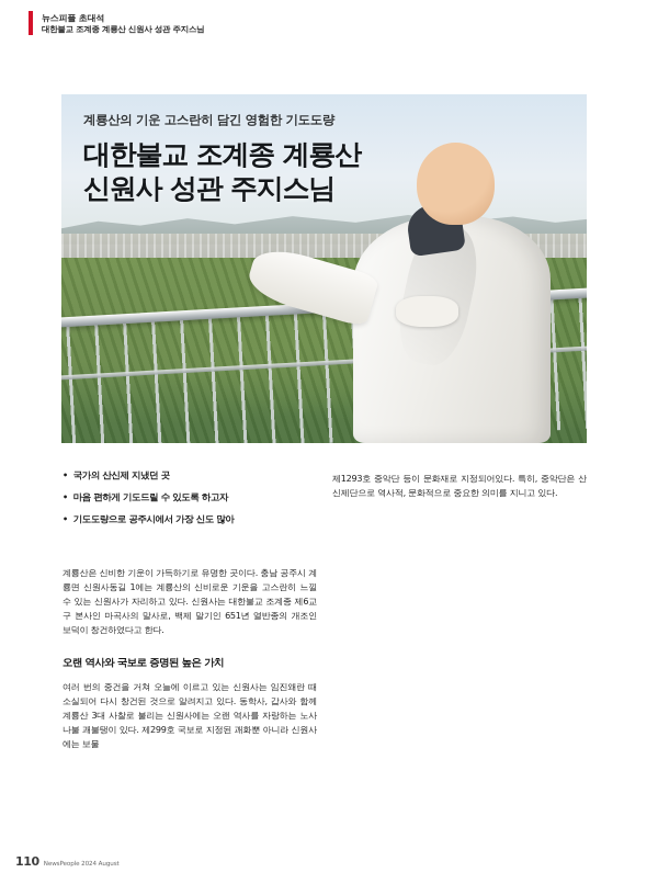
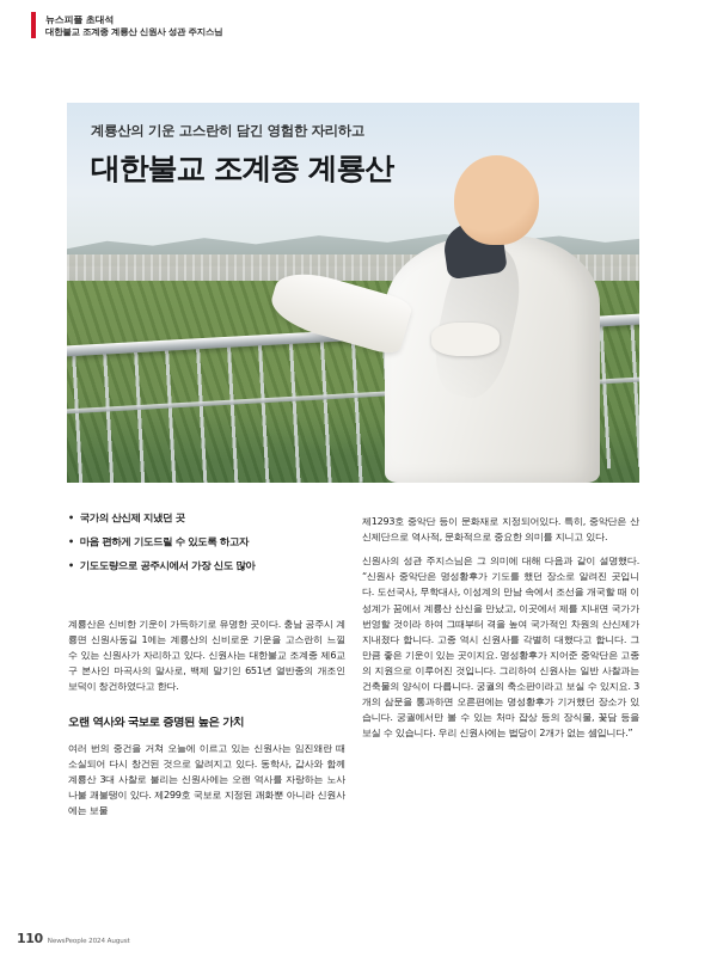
  뉴스피플 초대석
  대한불교 조계종 계룡산 신원사 성관 주지스님
- 계룡산의 기운 고스란히 담긴 영험한 기도도량
+ 계룡산의 기운 고스란히 담긴 영험한 자리하고
  대한불교 조계종 계룡산
- 신원사 성관 주지스님
  •
  국가의 산신제 지냈던 곳
  •
  마음 편하게 기도드릴 수 있도록 하고자
  •
  기도도량으로 공주시에서 가장 신도 많아
  계룡산은 신비한 기운이 가득하기로 유명한 곳이다. 충남 공주시 계룡면 신원사동길 1에는 계룡산의 신비로운 기운을 고스란히 느낄 수 있는 신원사가 자리하고 있다. 신원사는 대한불교 조계종 제6교구 본사인 마곡사의 말사로, 백제 말기인 651년 열반종의 개조인 보덕이 창건하였다고 한다.
  오랜 역사와 국보로 증명된 높은 가치
  여러 번의 중건을 거쳐 오늘에 이르고 있는 신원사는 임진왜란 때 소실되어 다시 창건된 것으로 알려지고 있다. 동학사, 갑사와 함께 계룡산 3대 사찰로 불리는 신원사에는 오랜 역사를 자랑하는 노사나불 괘불탱이 있다. 제299호 국보로 지정된 괘화뿐 아니라 신원사에는 보물
  제1293호 중악단 등이 문화재로 지정되어있다. 특히, 중악단은 산신제단으로 역사적, 문화적으로 중요한 의미를 지니고 있다.
+ 신원사의 성관 주지스님은 그 의미에 대해 다음과 같이 설명했다. “신원사 중악단은 명성황후가 기도를 했던 장소로 알려진 곳입니다. 도선국사, 무학대사, 이성계의 만남 속에서 조선을 개국할 때 이성계가 꿈에서 계룡산 산신을 만났고, 이곳에서 제를 지내면 국가가 번영할 것이라 하여 그때부터 격을 높여 국가적인 차원의 산신제가 지내졌다 합니다. 고종 역시 신원사를 각별히 대했다고 합니다. 그만큼 좋은 기운이 있는 곳이지요. 명성황후가 지어준 중악단은 고종의 지원으로 이루어진 것입니다. 그리하여 신원사는 일반 사찰과는 건축물의 양식이 다릅니다. 궁궐의 축소판이라고 보실 수 있지요. 3개의 삼문을 통과하면 오른편에는 명성황후가 기거했던 장소가 있습니다. 궁궐에서만 볼 수 있는 처마 잡상 등의 장식물, 꽃담 등을 보실 수 있습니다. 우리 신원사에는 법당이 2개가 없는 셈입니다.”
  110
